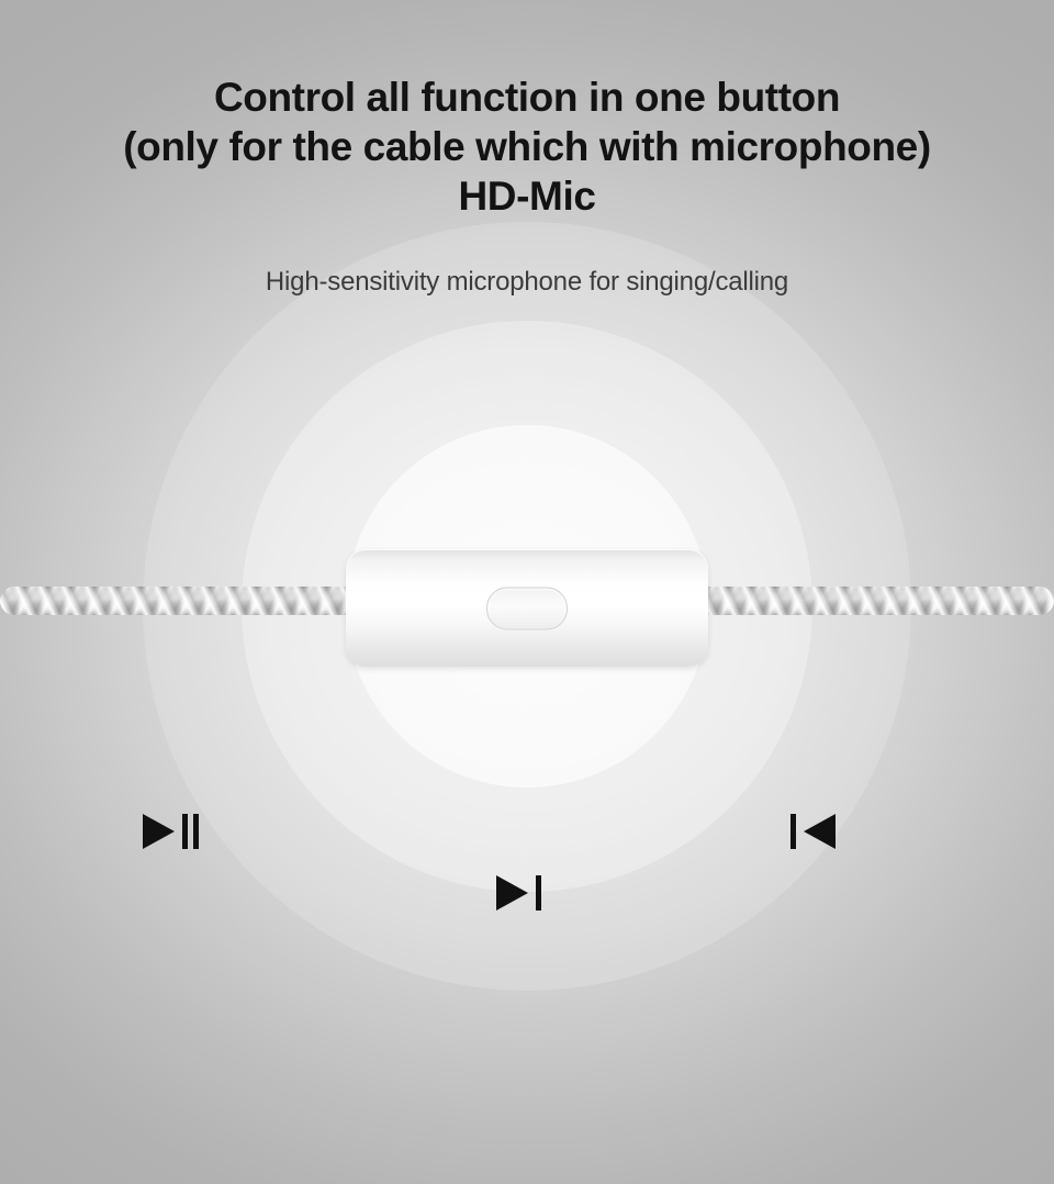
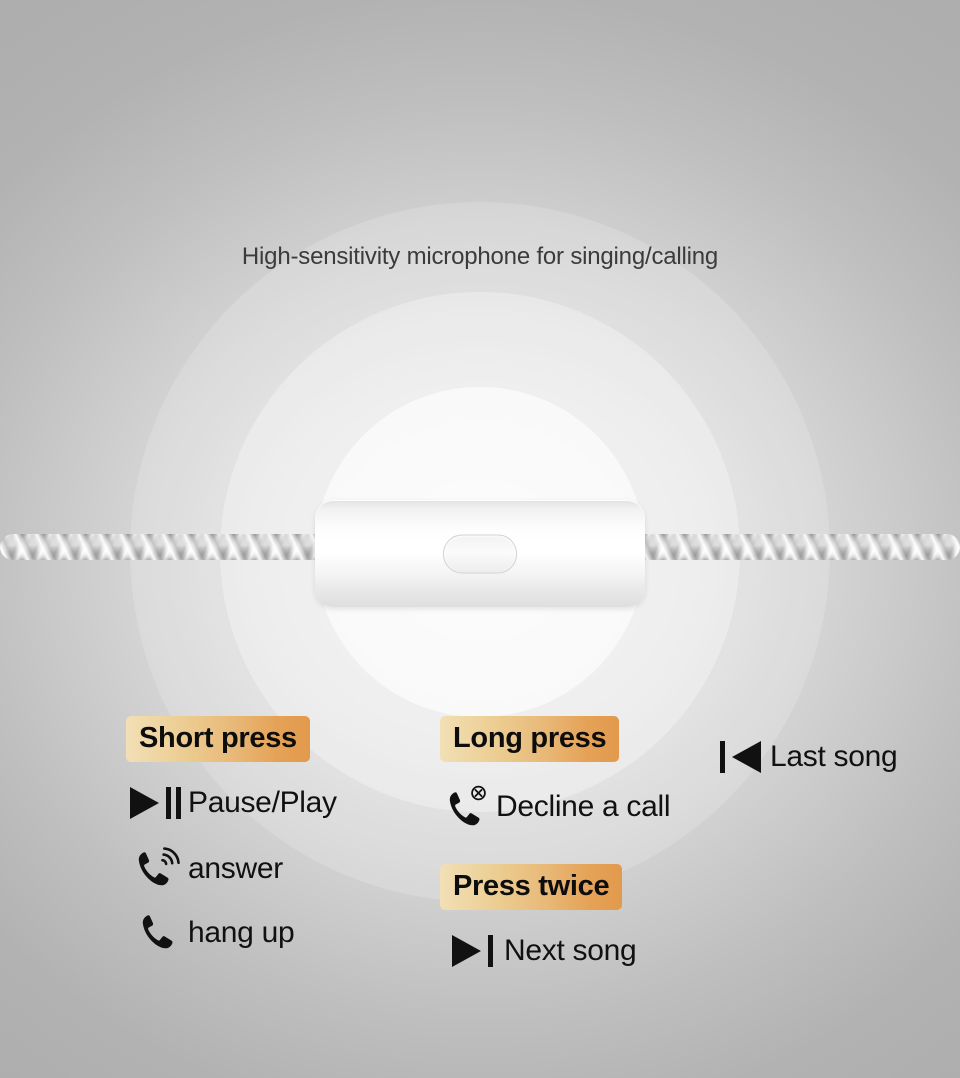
- Control all function in one button
- (only for the cable which with microphone)
- HD-Mic
  High-sensitivity microphone for singing/calling
+ Short press
+ Pause/Play
+ answer
+ hang up
+ Long press
+ Decline a call
+ Press twice
+ Next song
+ Last song
